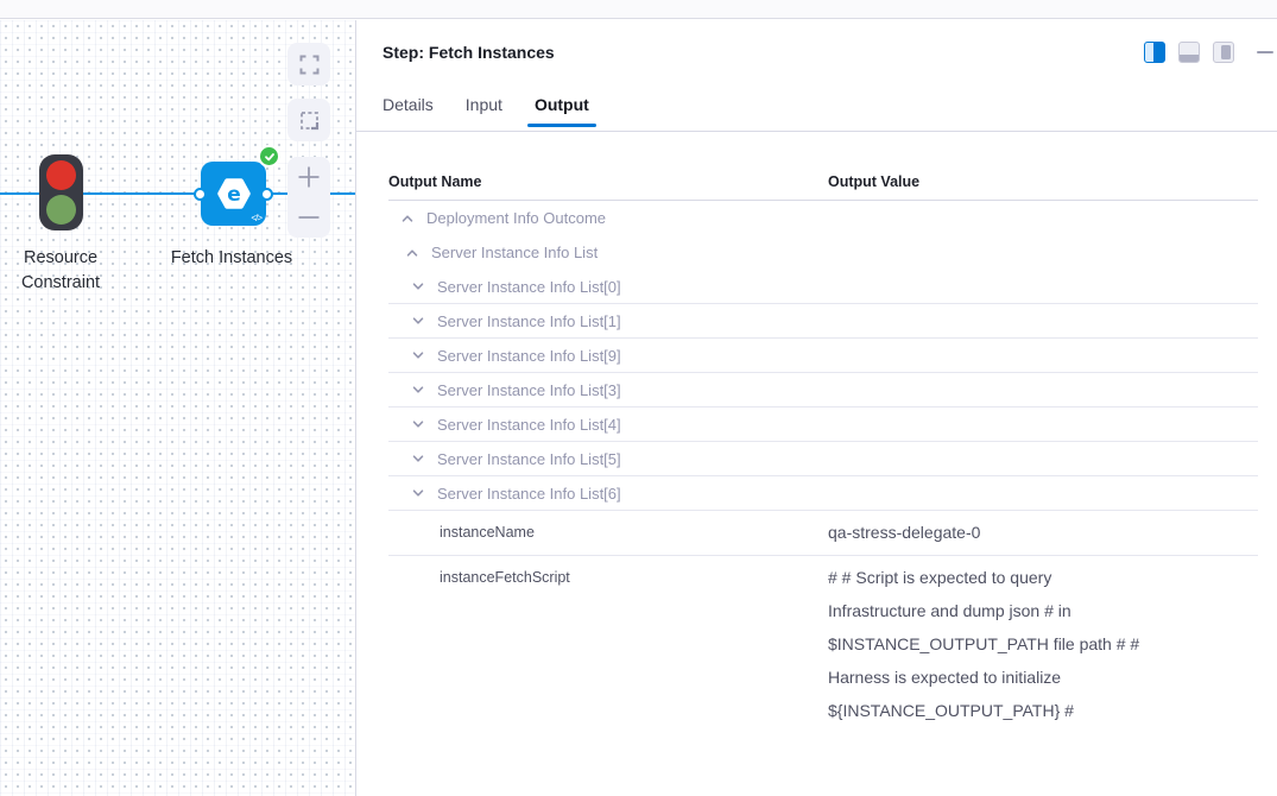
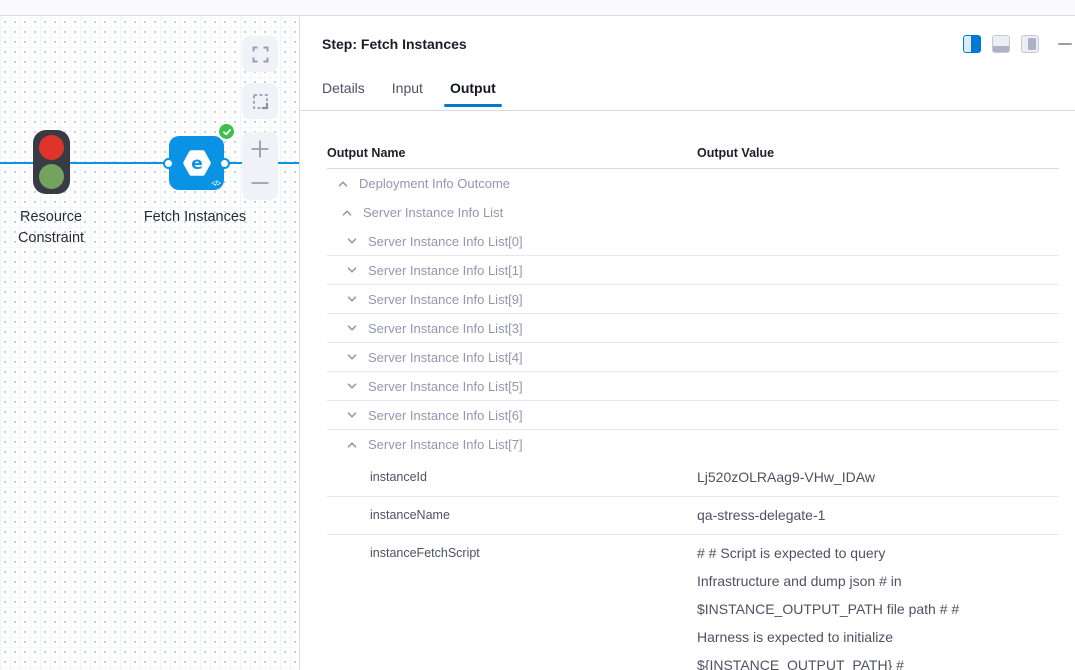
  Resource Constraint
  e
  </>
  Fetch Instances
  Step: Fetch Instances
  Details
  Input
  Output
  Output Name
  Output Value
  Deployment Info Outcome
  Server Instance Info List
  Server Instance Info List[0]
  Server Instance Info List[1]
  Server Instance Info List[9]
  Server Instance Info List[3]
  Server Instance Info List[4]
  Server Instance Info List[5]
  Server Instance Info List[6]
+ Server Instance Info List[7]
+ instanceId
+ Lj520zOLRAag9-VHw_IDAw
  instanceName
- qa-stress-delegate-0
+ qa-stress-delegate-1
  instanceFetchScript
  # # Script is expected to query
  Infrastructure and dump json # in
  $INSTANCE_OUTPUT_PATH file path # #
  Harness is expected to initialize
  ${INSTANCE_OUTPUT_PATH} #
